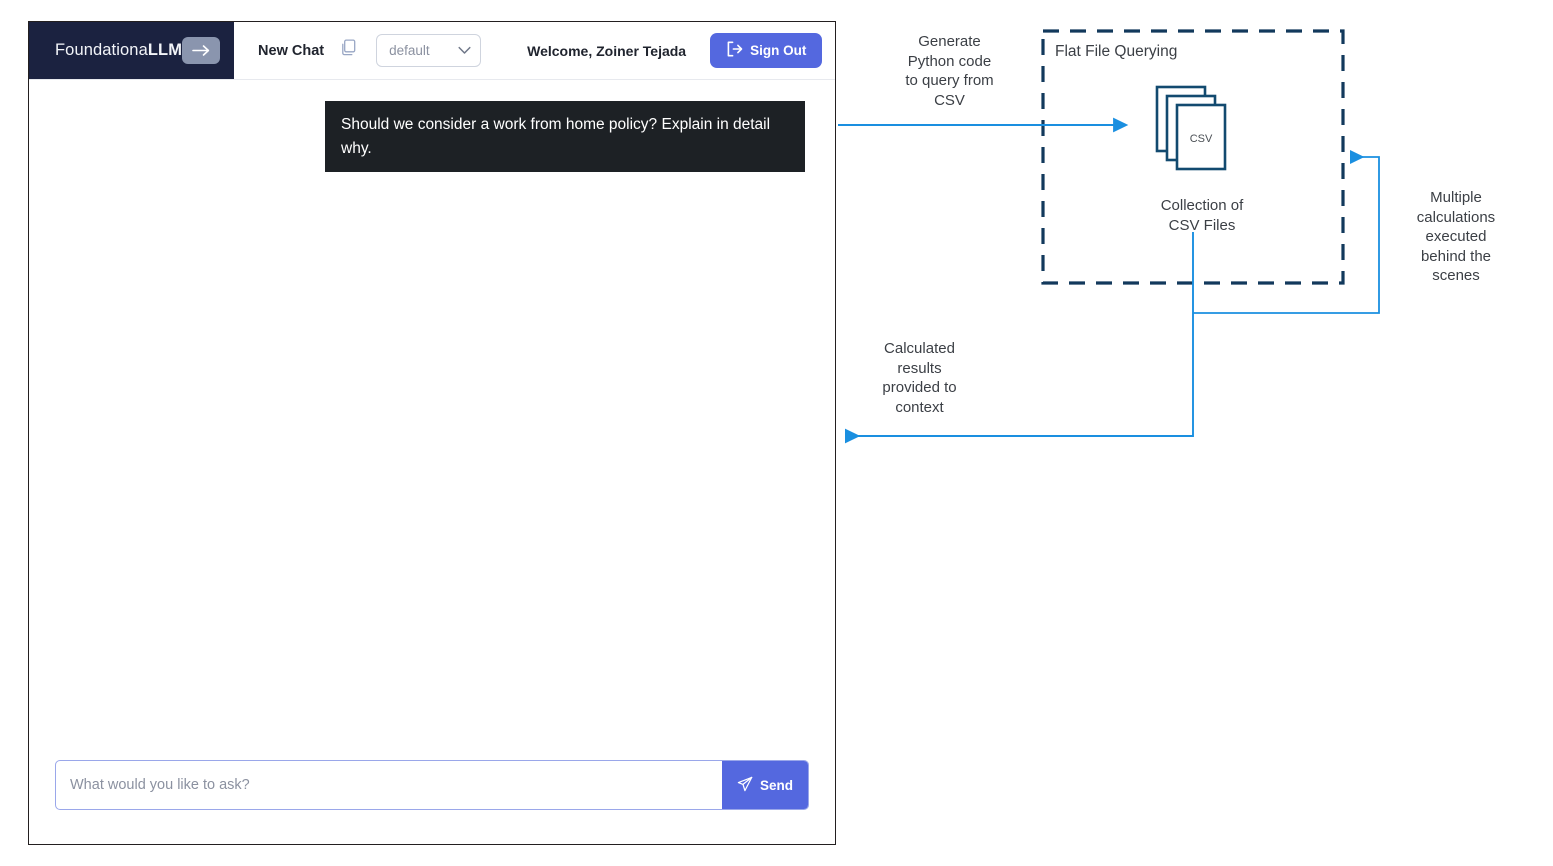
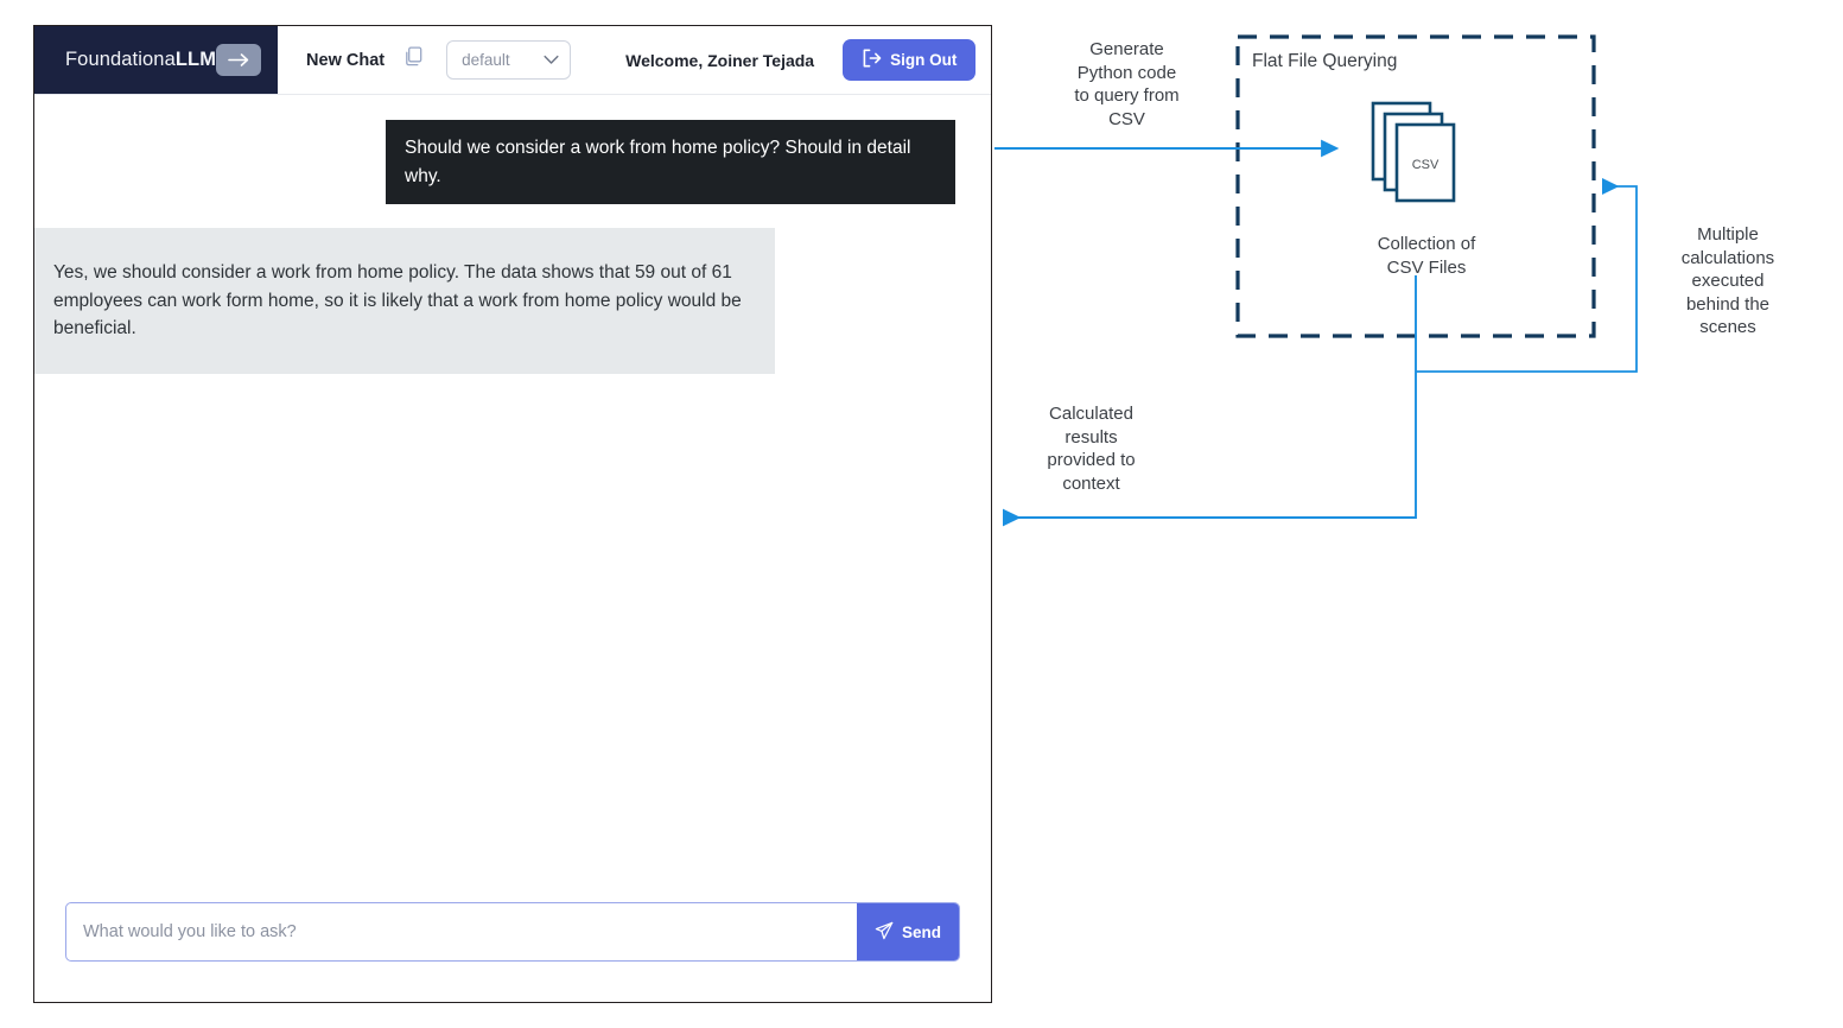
  FoundationaLLM
  New Chat
  default
  Welcome, Zoiner Tejada
  Sign Out
- Should we consider a work from home policy? Explain in detail why.
+ Should we consider a work from home policy? Should in detail why.
+ Yes, we should consider a work from home policy. The data shows that 59 out of 61 employees can work form home, so it is likely that a work from home policy would be beneficial.
  What would you like to ask?
  Send
  CSV
  Flat File Querying
  Collection of
  CSV Files
  Generate
  Python code
  to query from
  CSV
  Multiple
  calculations
  executed
  behind the
  scenes
  Calculated
  results
  provided to
  context
